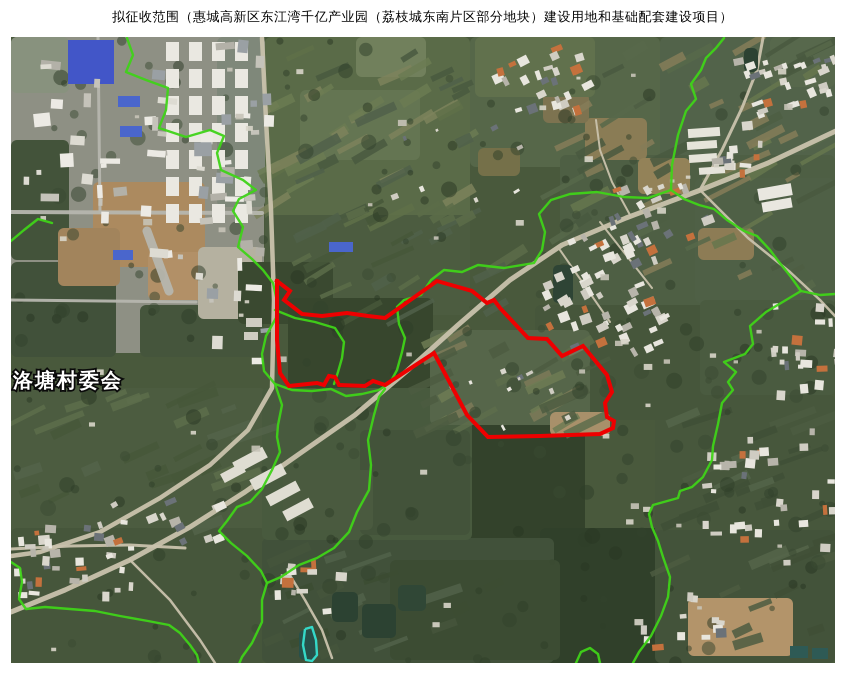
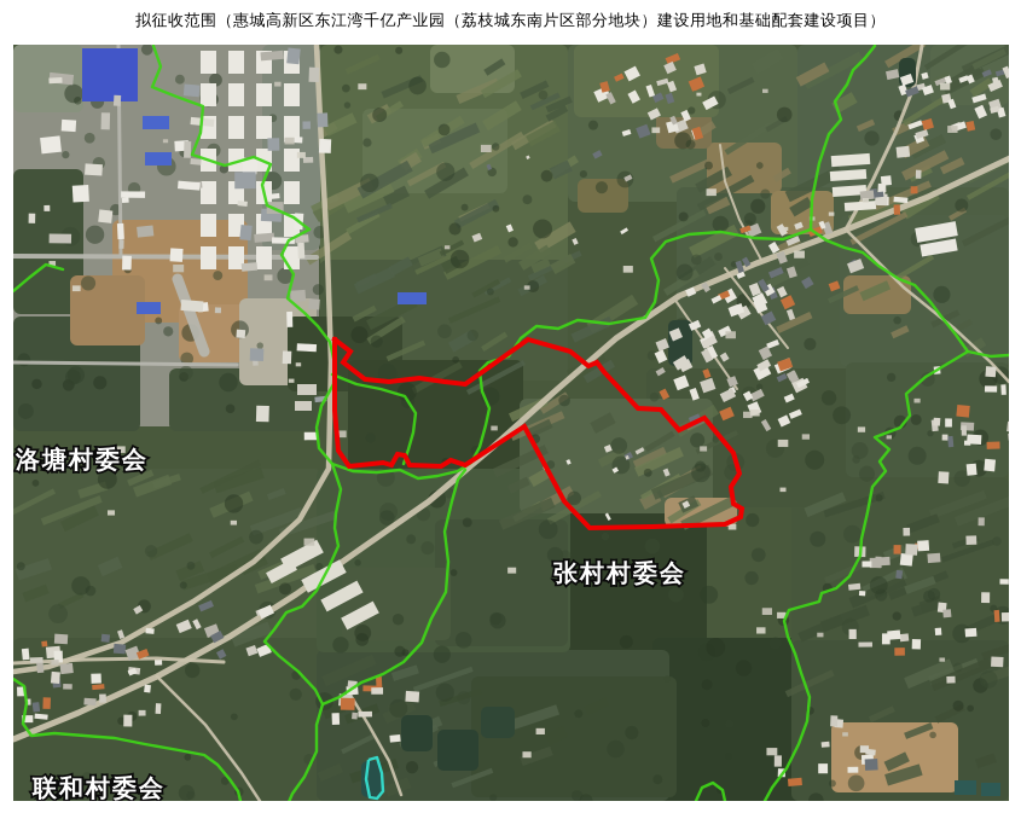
  拟征收范围（惠城高新区东江湾千亿产业园（荔枝城东南片区部分地块）建设用地和基础配套建设项目）
  洛塘村委会
+ 张村村委会
+ 联和村委会
